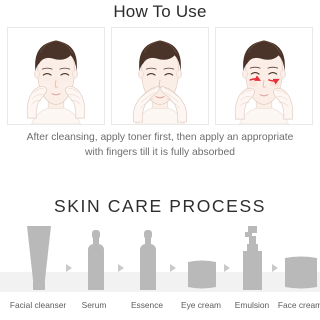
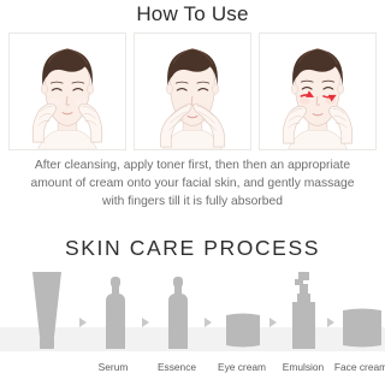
  How To Use
- After cleansing, apply toner first, then apply an appropriate
+ After cleansing, apply toner first, then then an appropriate
+ amount of cream onto your facial skin, and gently massage
  with fingers till it is fully absorbed
  SKIN CARE PROCESS
- Facial cleanser
  Serum
  Essence
  Eye cream
  Emulsion
  Face cream
